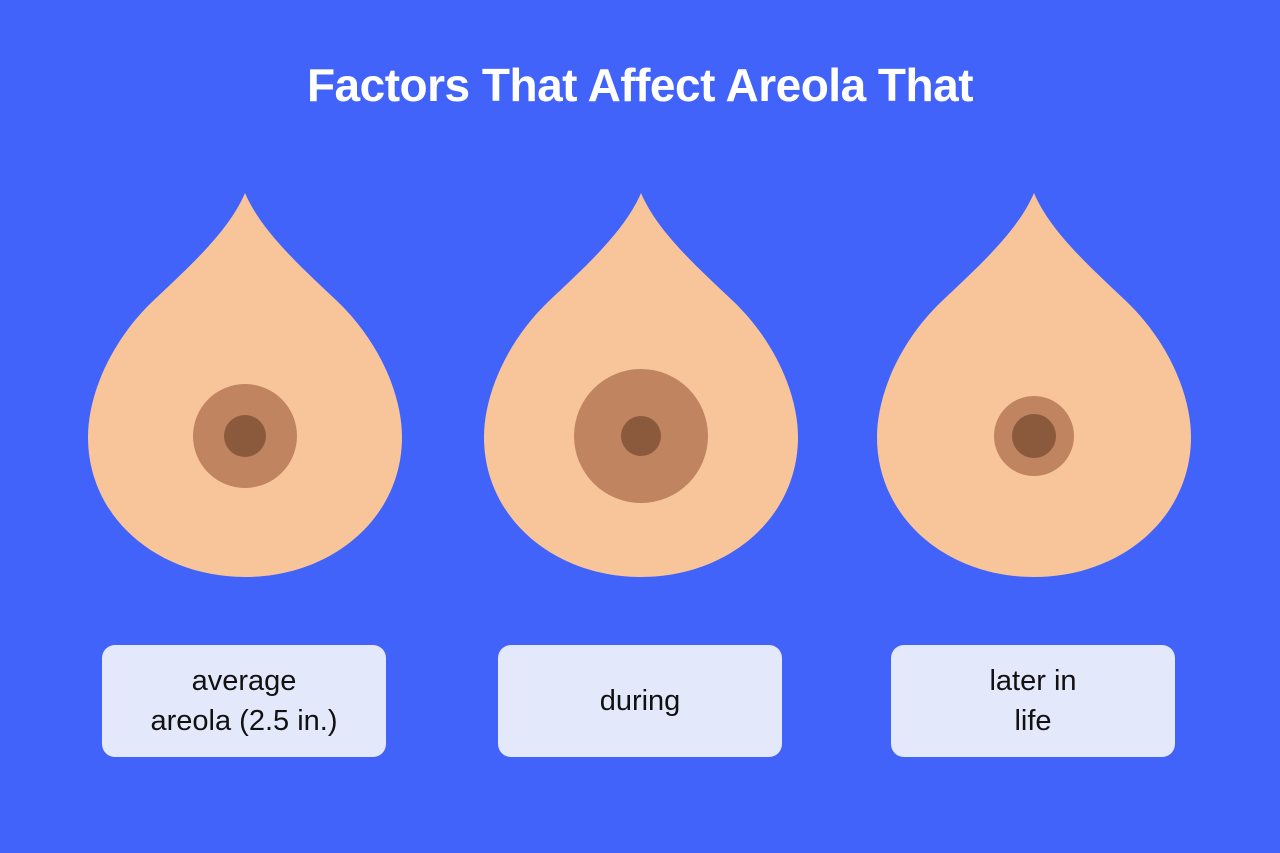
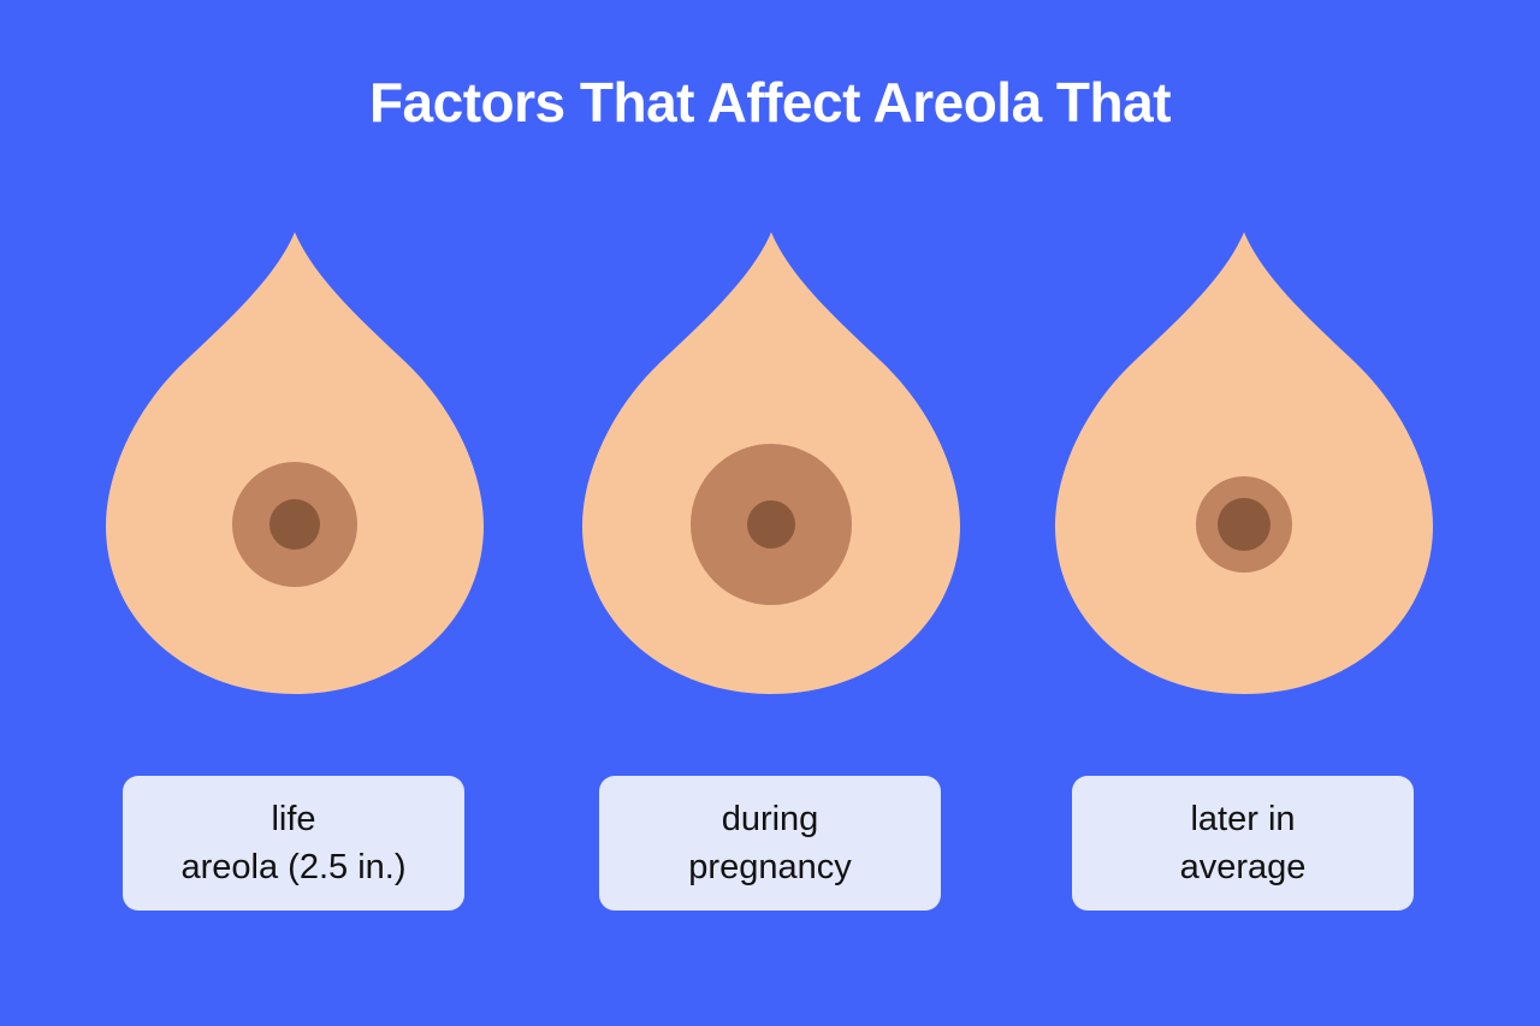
  Factors That Affect Areola That
- average
+ life
  areola (2.5 in.)
  during
+ pregnancy
  later in
- life
+ average
